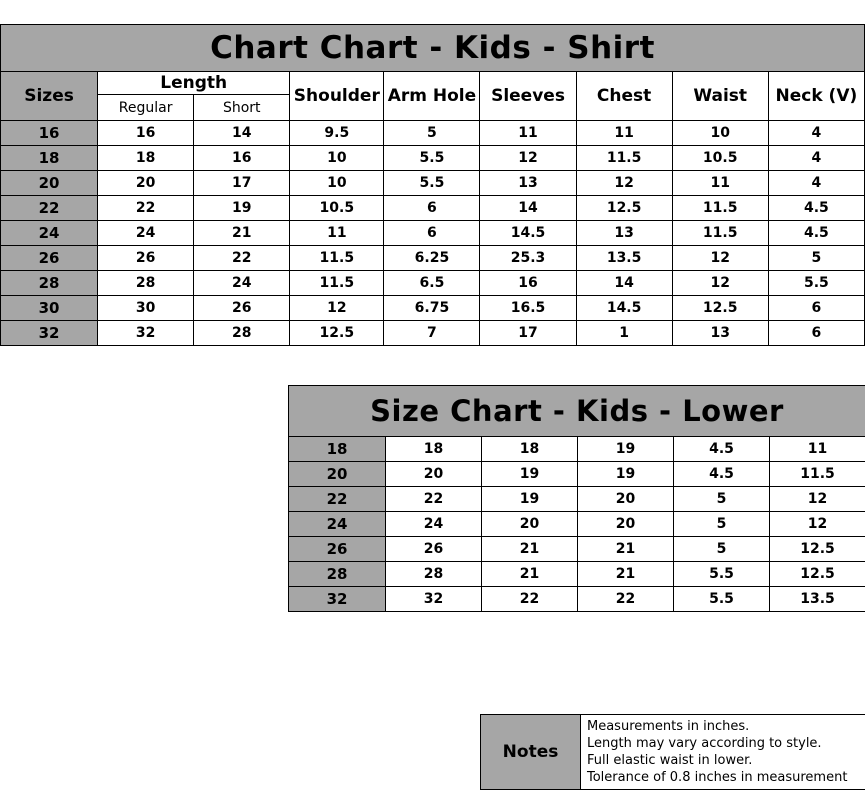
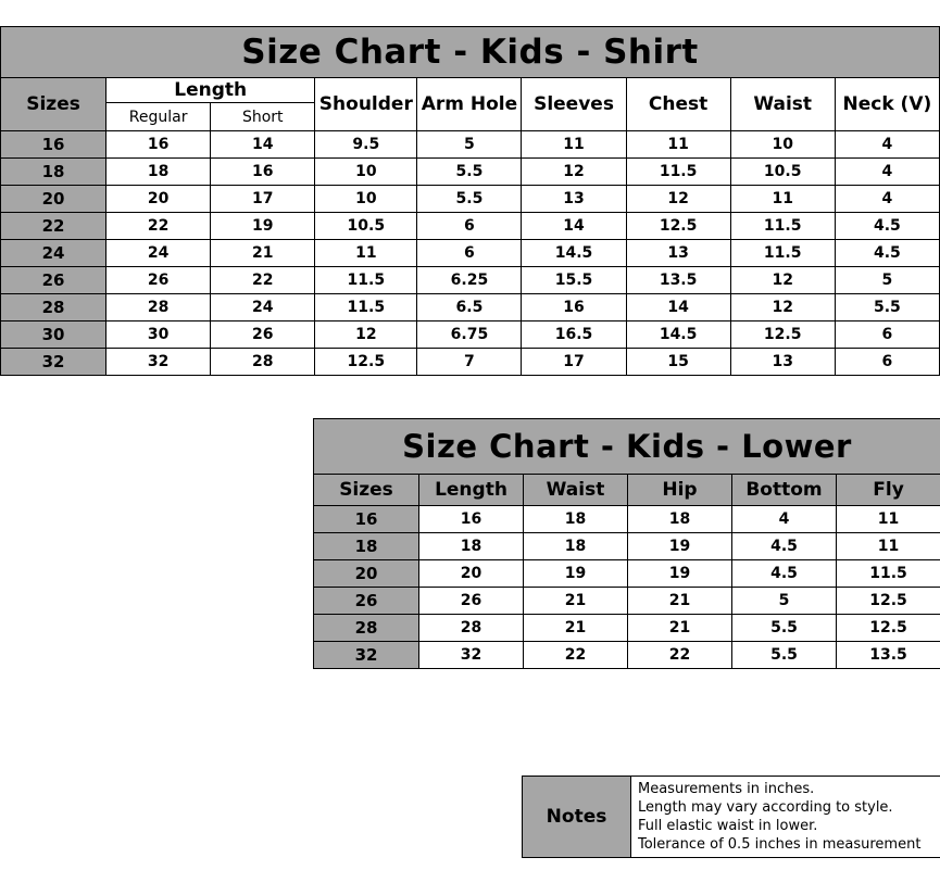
- Chart Chart - Kids - Shirt
+ Size Chart - Kids - Shirt
  Sizes	Length	Shoulder	Arm Hole	Sleeves	Chest	Waist	Neck (V)
  Regular	Short
  16	16	14	9.5	5	11	11	10	4
  18	18	16	10	5.5	12	11.5	10.5	4
  20	20	17	10	5.5	13	12	11	4
  22	22	19	10.5	6	14	12.5	11.5	4.5
  24	24	21	11	6	14.5	13	11.5	4.5
- 26	26	22	11.5	6.25	25.3	13.5	12	5
+ 26	26	22	11.5	6.25	15.5	13.5	12	5
  28	28	24	11.5	6.5	16	14	12	5.5
  30	30	26	12	6.75	16.5	14.5	12.5	6
- 32	32	28	12.5	7	17	1	13	6
+ 32	32	28	12.5	7	17	15	13	6
  Size Chart - Kids - Lower
+ Sizes	Length	Waist	Hip	Bottom	Fly
+ 16	16	18	18	4	11
  18	18	18	19	4.5	11
  20	20	19	19	4.5	11.5
- 22	22	19	20	5	12
- 24	24	20	20	5	12
  26	26	21	21	5	12.5
  28	28	21	21	5.5	12.5
  32	32	22	22	5.5	13.5
- Notes	Measurements in inches. Length may vary according to style. Full elastic waist in lower. Tolerance of 0.8 inches in measurement
+ Notes	Measurements in inches. Length may vary according to style. Full elastic waist in lower. Tolerance of 0.5 inches in measurement
